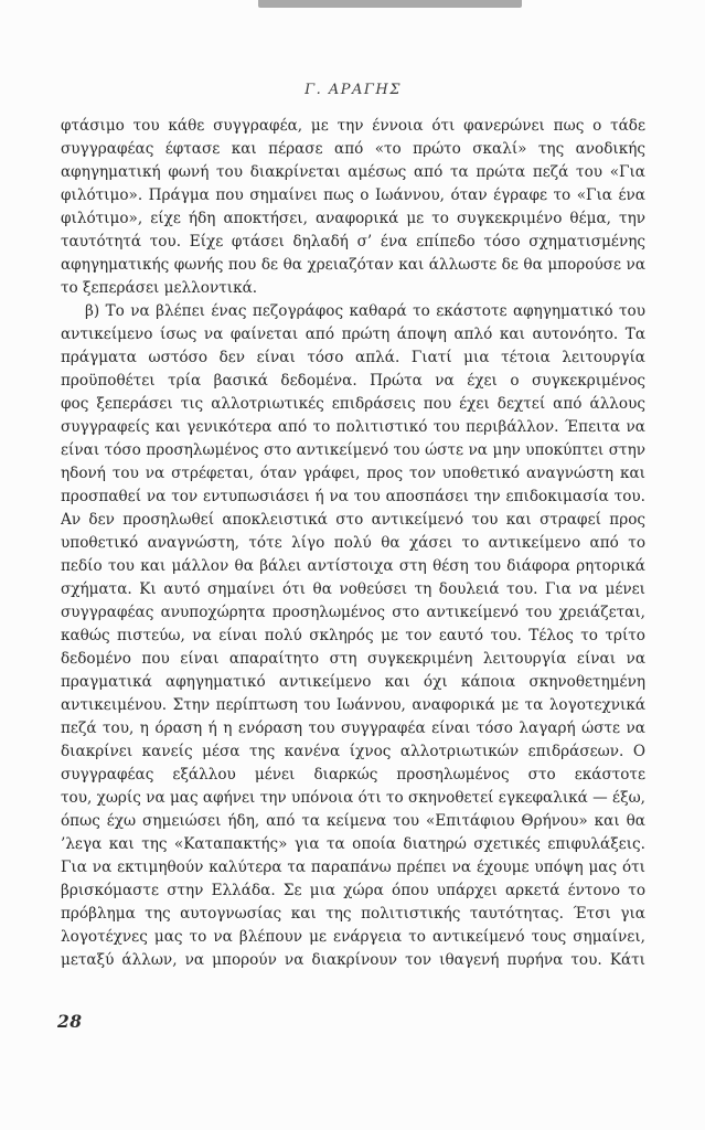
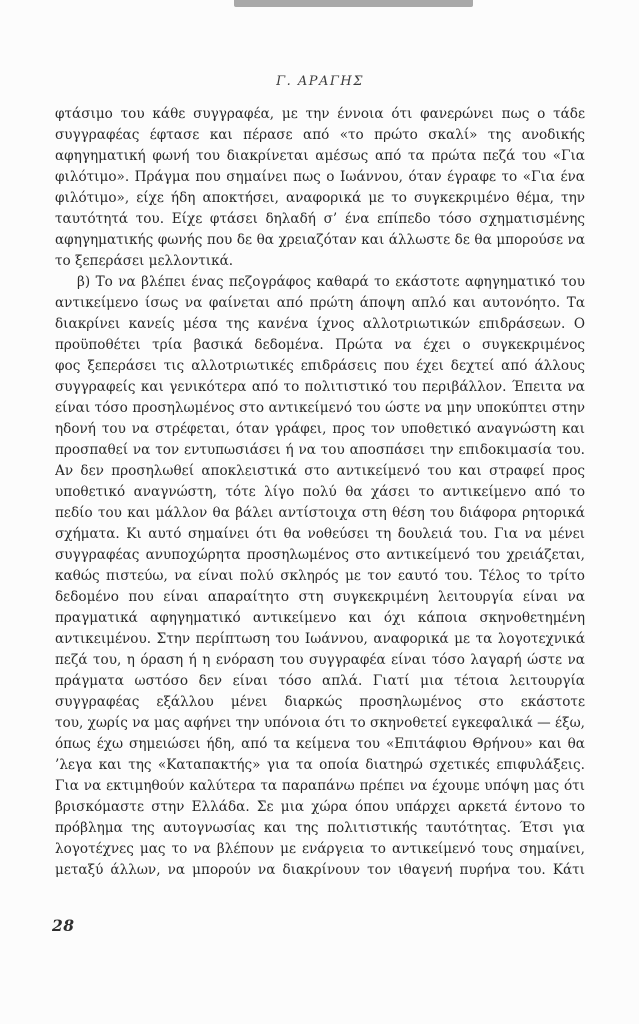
  Γ. ΑΡΑΓΗΣ
  φτάσιμο του κάθε συγγραφέα, με την έννοια ότι φανερώνει πως ο τάδε
  συγγραφέας έφτασε και πέρασε από «το πρώτο σκαλί» της ανοδικής
  αφηγηματική φωνή του διακρίνεται αμέσως από τα πρώτα πεζά του «Για
  φιλότιμο». Πράγμα που σημαίνει πως ο Ιωάννου, όταν έγραφε το «Για ένα
  φιλότιμο», είχε ήδη αποκτήσει, αναφορικά με το συγκεκριμένο θέμα, την
  ταυτότητά του. Είχε φτάσει δηλαδή σ’ ένα επίπεδο τόσο σχηματισμένης
  αφηγηματικής φωνής που δε θα χρειαζόταν και άλλωστε δε θα μπορούσε να
  το ξεπεράσει μελλοντικά.
  β) Το να βλέπει ένας πεζογράφος καθαρά το εκάστοτε αφηγηματικό του
  αντικείμενο ίσως να φαίνεται από πρώτη άποψη απλό και αυτονόητο. Τα
- πράγματα ωστόσο δεν είναι τόσο απλά. Γιατί μια τέτοια λειτουργία
+ διακρίνει κανείς μέσα της κανένα ίχνος αλλοτριωτικών επιδράσεων. Ο
  προϋποθέτει τρία βασικά δεδομένα. Πρώτα να έχει ο συγκεκριμένος
  φος ξεπεράσει τις αλλοτριωτικές επιδράσεις που έχει δεχτεί από άλλους
  συγγραφείς και γενικότερα από το πολιτιστικό του περιβάλλον. Έπειτα να
  είναι τόσο προσηλωμένος στο αντικείμενό του ώστε να μην υποκύπτει στην
  ηδονή του να στρέφεται, όταν γράφει, προς τον υποθετικό αναγνώστη και
  προσπαθεί να τον εντυπωσιάσει ή να του αποσπάσει την επιδοκιμασία του.
  Αν δεν προσηλωθεί αποκλειστικά στο αντικείμενό του και στραφεί προς
  υποθετικό αναγνώστη, τότε λίγο πολύ θα χάσει το αντικείμενο από το
  πεδίο του και μάλλον θα βάλει αντίστοιχα στη θέση του διάφορα ρητορικά
  σχήματα. Κι αυτό σημαίνει ότι θα νοθεύσει τη δουλειά του. Για να μένει
  συγγραφέας ανυποχώρητα προσηλωμένος στο αντικείμενό του χρειάζεται,
  καθώς πιστεύω, να είναι πολύ σκληρός με τον εαυτό του. Τέλος το τρίτο
  δεδομένο που είναι απαραίτητο στη συγκεκριμένη λειτουργία είναι να
  πραγματικά αφηγηματικό αντικείμενο και όχι κάποια σκηνοθετημένη
  αντικειμένου. Στην περίπτωση του Ιωάννου, αναφορικά με τα λογοτεχνικά
  πεζά του, η όραση ή η ενόραση του συγγραφέα είναι τόσο λαγαρή ώστε να
- διακρίνει κανείς μέσα της κανένα ίχνος αλλοτριωτικών επιδράσεων. Ο
+ πράγματα ωστόσο δεν είναι τόσο απλά. Γιατί μια τέτοια λειτουργία
  συγγραφέας εξάλλου μένει διαρκώς προσηλωμένος στο εκάστοτε
  του, χωρίς να μας αφήνει την υπόνοια ότι το σκηνοθετεί εγκεφαλικά — έξω,
  όπως έχω σημειώσει ήδη, από τα κείμενα του «Επιτάφιου Θρήνου» και θα
  ’λεγα και της «Καταπακτής» για τα οποία διατηρώ σχετικές επιφυλάξεις.
  Για να εκτιμηθούν καλύτερα τα παραπάνω πρέπει να έχουμε υπόψη μας ότι
  βρισκόμαστε στην Ελλάδα. Σε μια χώρα όπου υπάρχει αρκετά έντονο το
  πρόβλημα της αυτογνωσίας και της πολιτιστικής ταυτότητας. Έτσι για
  λογοτέχνες μας το να βλέπουν με ενάργεια το αντικείμενό τους σημαίνει,
  μεταξύ άλλων, να μπορούν να διακρίνουν τον ιθαγενή πυρήνα του. Κάτι
  28
